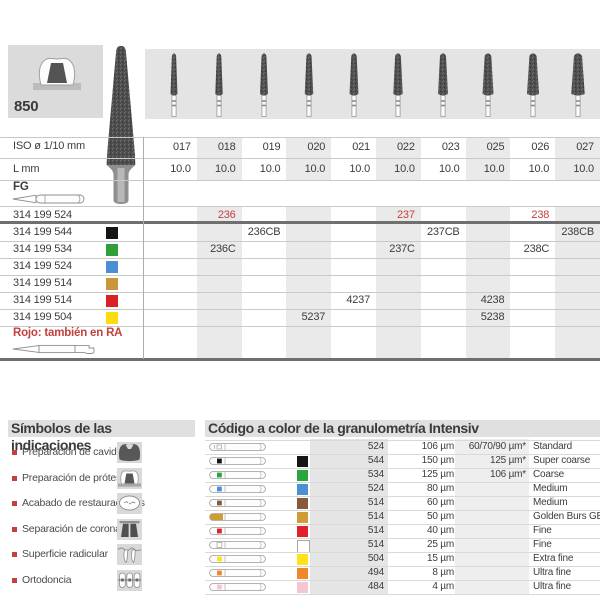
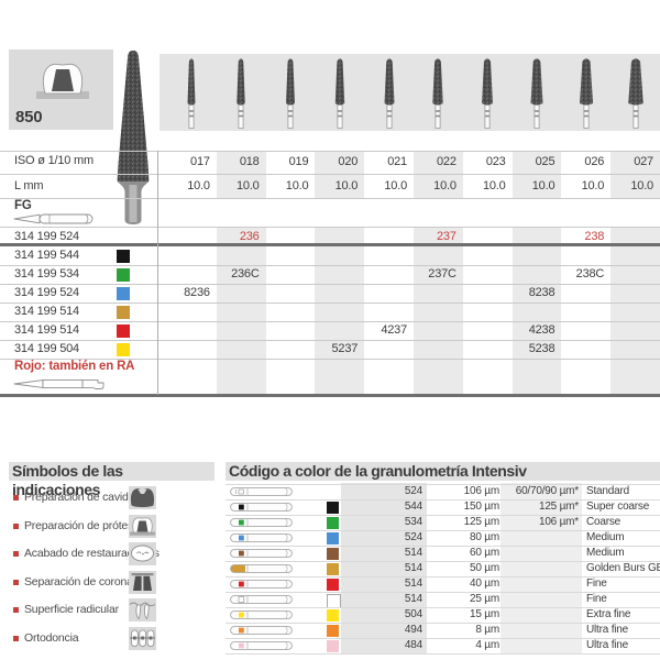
  850
  ISO ø 1/10 mm
  L mm
  FG
  017
  018
  019
  020
  021
  022
  023
  025
  026
  027
  10.0
  10.0
  10.0
  10.0
  10.0
  10.0
  10.0
  10.0
  10.0
  10.0
  314 199 524
  236
  237
  238
  314 199 544
- 236CB
- 237CB
- 238CB
  314 199 534
  236C
  237C
  238C
  314 199 524
+ 8236
+ 8238
  314 199 514
  314 199 514
  4237
  4238
  314 199 504
  5237
  5238
  Rojo: también en RA
  Símbolos de las indicaciones
  Preparación de cavid
  Preparación de próte
  Acabado de restauras
  Separación de coron
  Superficie radicular
  Ortodoncia
  Código a color de la granulometría Intensiv
  524
  106 µm
  60/70/90 µm*
  Standard
  544
  150 µm
  125 µm*
  Super coarse
  534
  125 µm
  106 µm*
  Coarse
  524
  80 µm
  Medium
  514
  60 µm
  Medium
  514
  50 µm
  Golden Burs G
  514
  40 µm
  Fine
  514
  25 µm
  Fine
  504
  15 µm
  Extra fine
  494
  8 µm
  Ultra fine
  484
  4 µm
  Ultra fine
